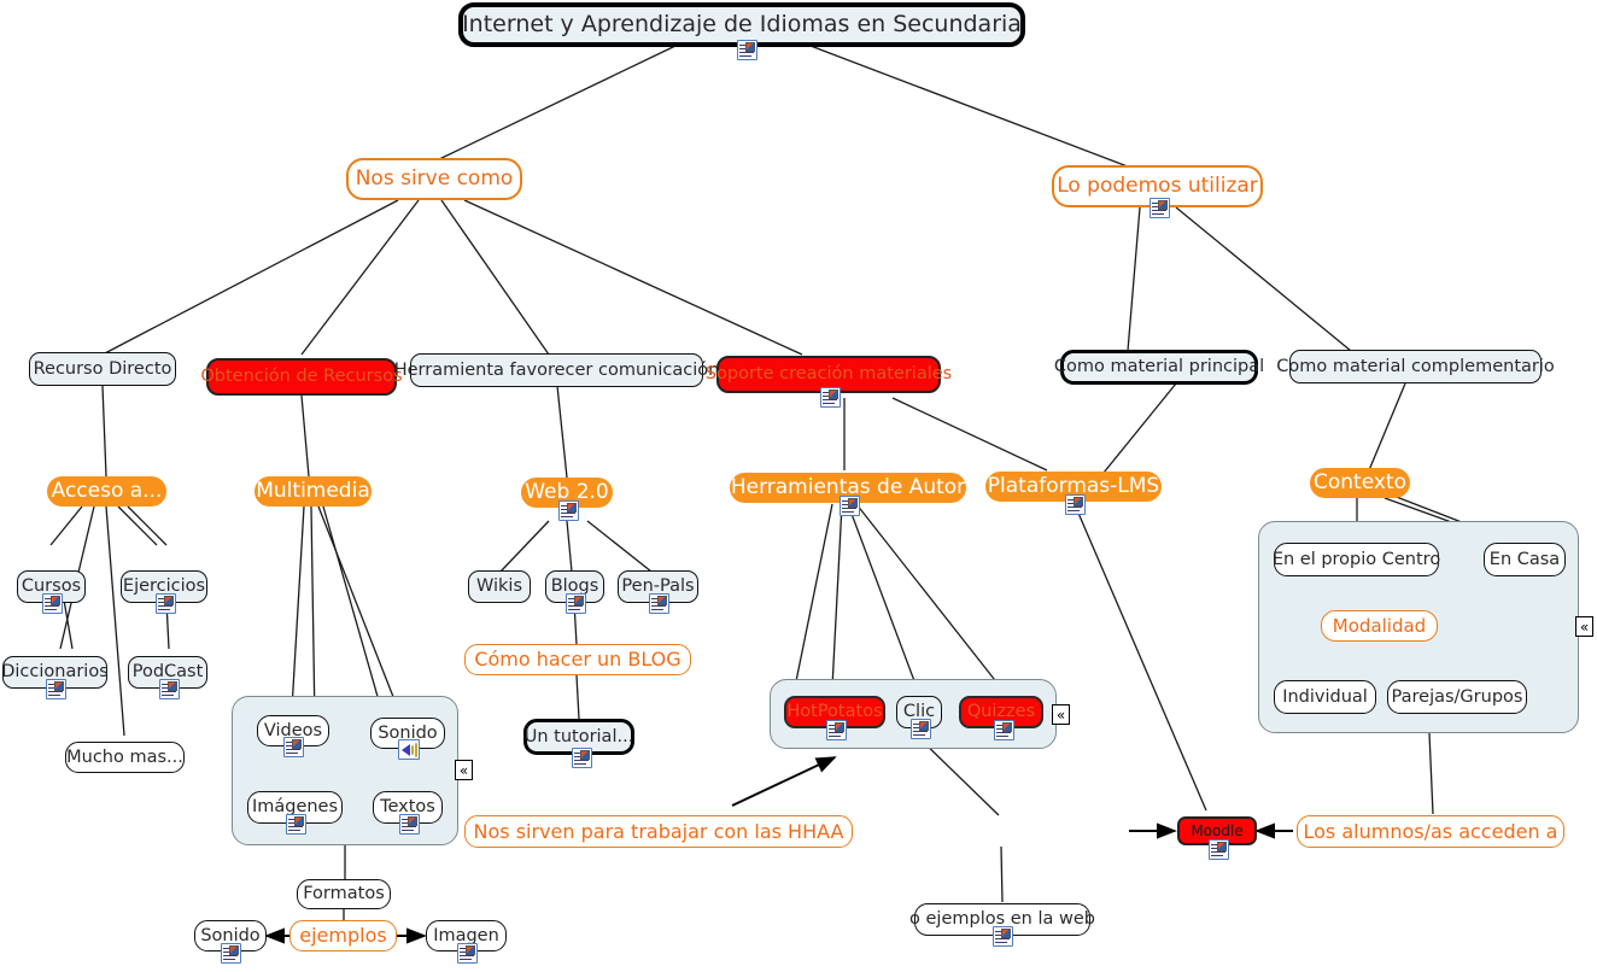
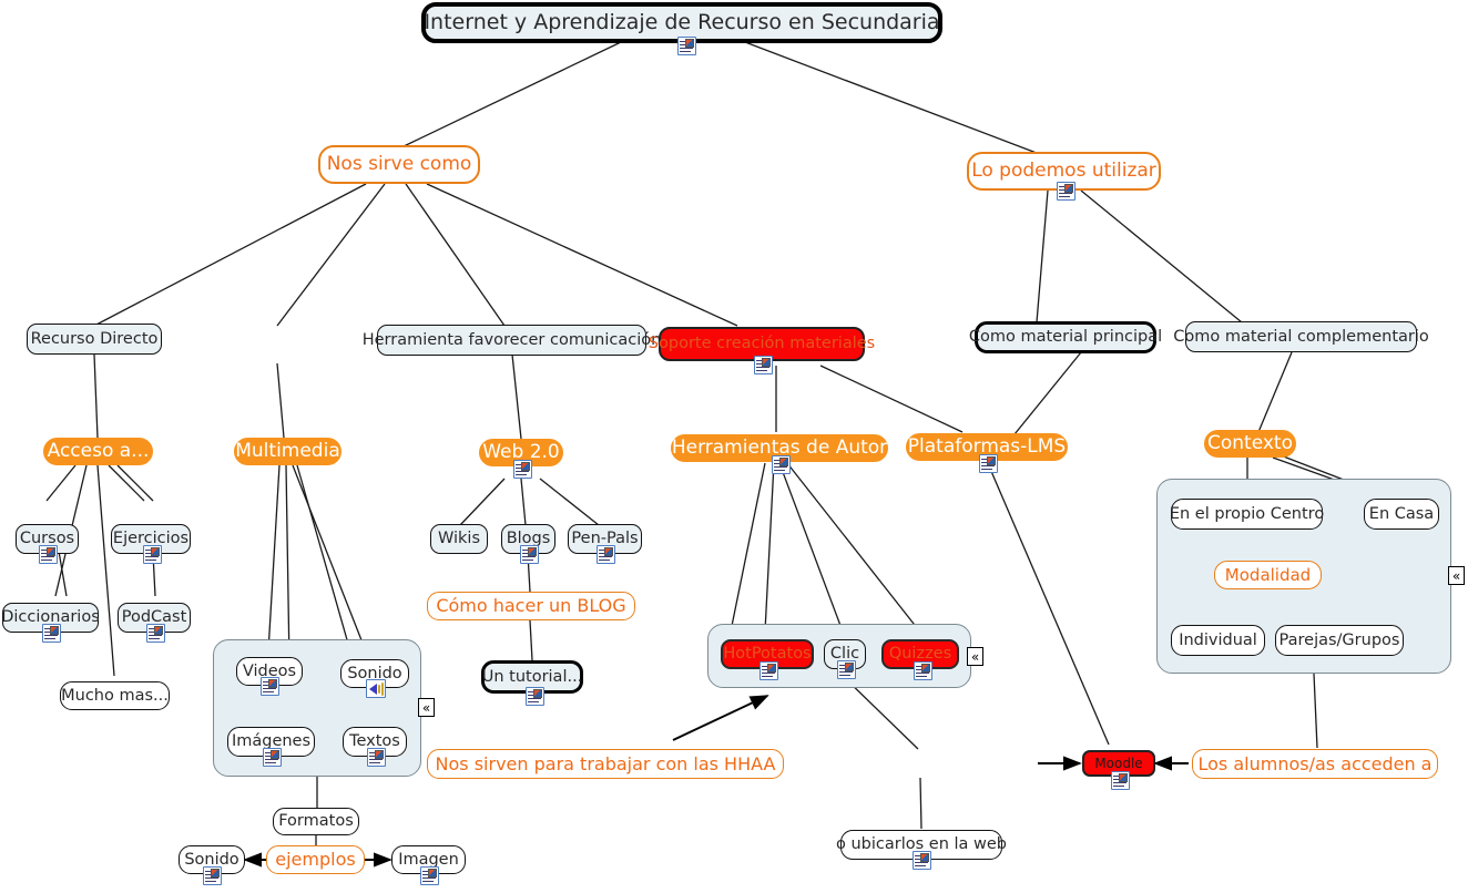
- Internet y Aprendizaje de Idiomas en Secundaria
+ Internet y Aprendizaje de Recurso en Secundaria
  Nos sirve como
  Lo podemos utilizar
  Recurso Directo
- Obtención de Recursos
  Herramienta favorecer comunicación
  Soporte creación materiales
  Como material principal
  Como material complementario
  Acceso a...
  Multimedia
  Web 2.0
  Herramientas de Autor
  Plataformas-LMS
  Contexto
  Cursos
  Ejercicios
  Diccionarios
  PodCast
  Mucho mas...
  Videos
  Sonido
  Imágenes
  Textos
  «
  Wikis
  Blogs
  Pen-Pals
  Cómo hacer un BLOG
  Un tutorial...
  HotPotatos
  Clic
  Quizzes
  «
  En el propio Centro
  En Casa
  Modalidad
  Individual
  Parejas/Grupos
  «
  Nos sirven para trabajar con las HHAA
  Moodle
  Los alumnos/as acceden a
- o ejemplos en la web
+ o ubicarlos en la web
  Formatos
  ejemplos
  Sonido
  Imagen
